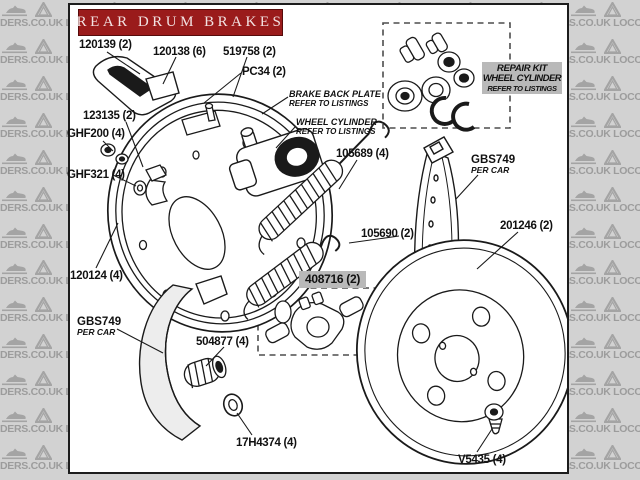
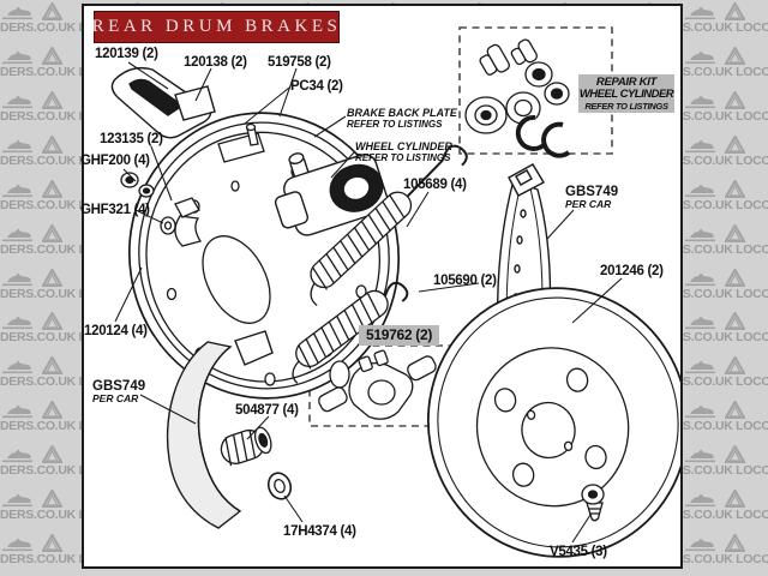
  DERS.CO.UK
  S.CO.UK LOCO
  DERS.CO.UK
  S.CO.UK LOCO
  DERS.CO.UK
  S.CO.UK LOCO
  DERS.CO.UK
  S.CO.UK LOCO
  DERS.CO.UK
  S.CO.UK LOCO
  DERS.CO.UK
  S.CO.UK LOCO
  DERS.CO.UK
  S.CO.UK LOCO
  DERS.CO.UK
  S.CO.UK LOCO
  DERS.CO.UK
  S.CO.UK LOCO
  DERS.CO.UK
  S.CO.UK LOCO
  DERS.CO.UK
  S.CO.UK LOCO
  DERS.CO.UK
  S.CO.UK LOCO
  DERS.CO.UK
  S.CO.UK LOCO
  REAR DRUM BRAKES
  120139 (2)
- 120138 (6)
+ 120138 (2)
  519758 (2)
  PC34 (2)
  123135 (2)
  GHF200 (4)
  GHF321 (4)
  105689 (4)
  105690 (2)
  120124 (4)
  504877 (4)
  17H4374 (4)
  201246 (2)
- V5435 (4)
+ V5435 (3)
  BRAKE BACK PLATE
  REFER TO LISTINGS
  WHEEL CYLINDER
  REFER TO LISTINGS
  GBS749
  PER CAR
  GBS749
  PER CAR
- 408716 (2)
+ 519762 (2)
  REPAIR KIT
  WHEEL CYLINDER
  REFER TO LISTINGS
